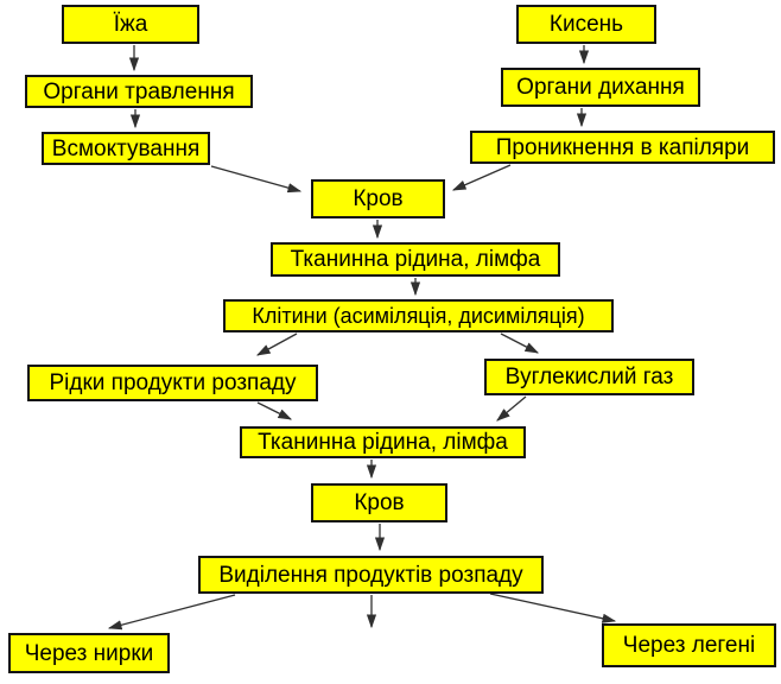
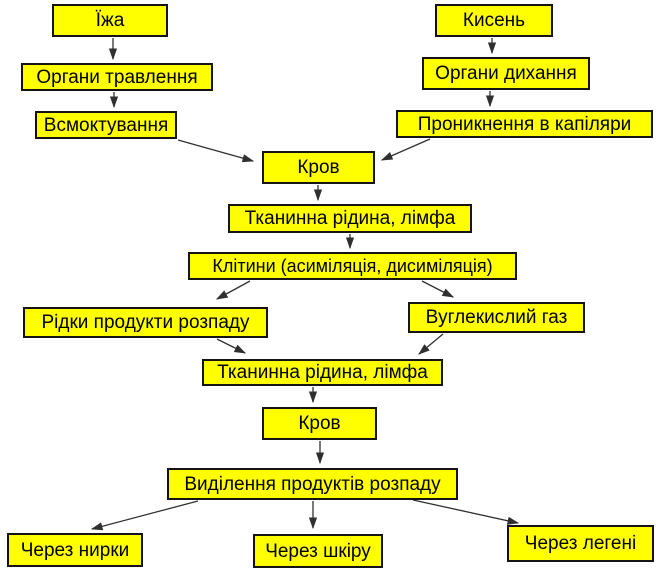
  Їжа
  Кисень
  Органи травлення
  Органи дихання
  Всмоктування
  Проникнення в капіляри
  Кров
  Тканинна рідина, лімфа
  Клітини (асиміляція, дисиміляція)
  Рідки продукти розпаду
  Вуглекислий газ
  Тканинна рідина, лімфа
  Кров
  Виділення продуктів розпаду
  Через нирки
+ Через шкіру
  Через легені
